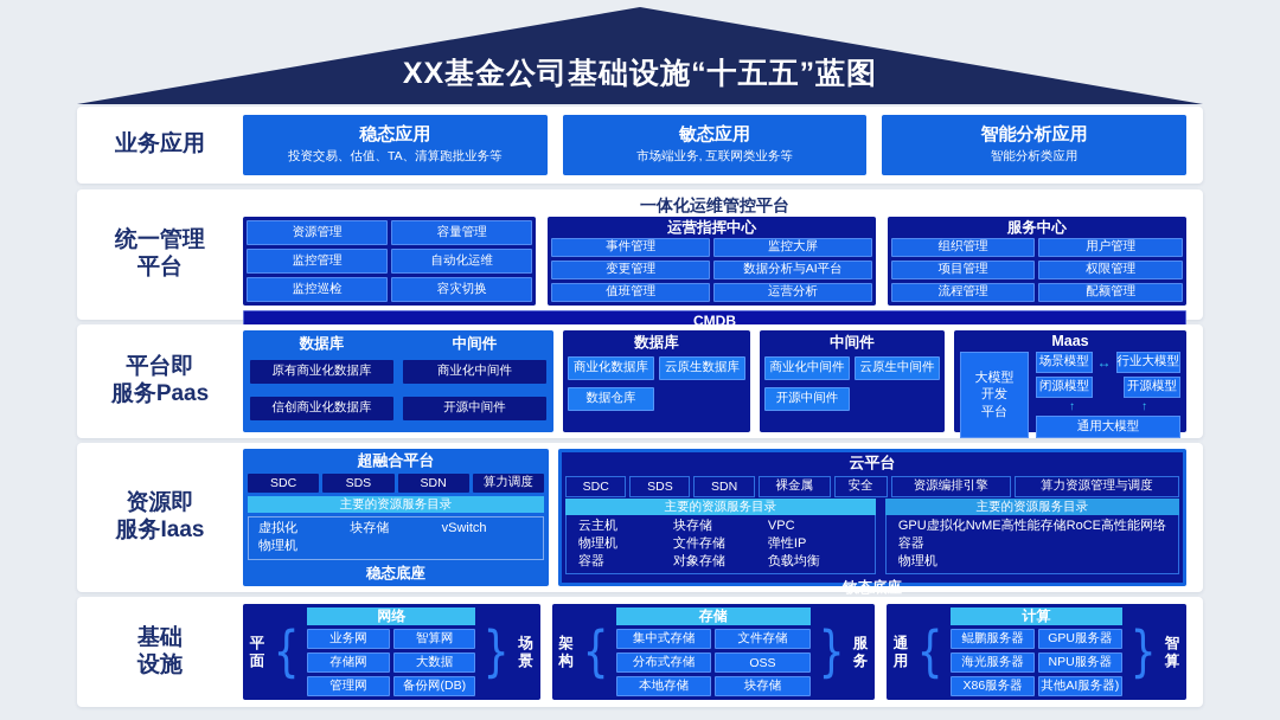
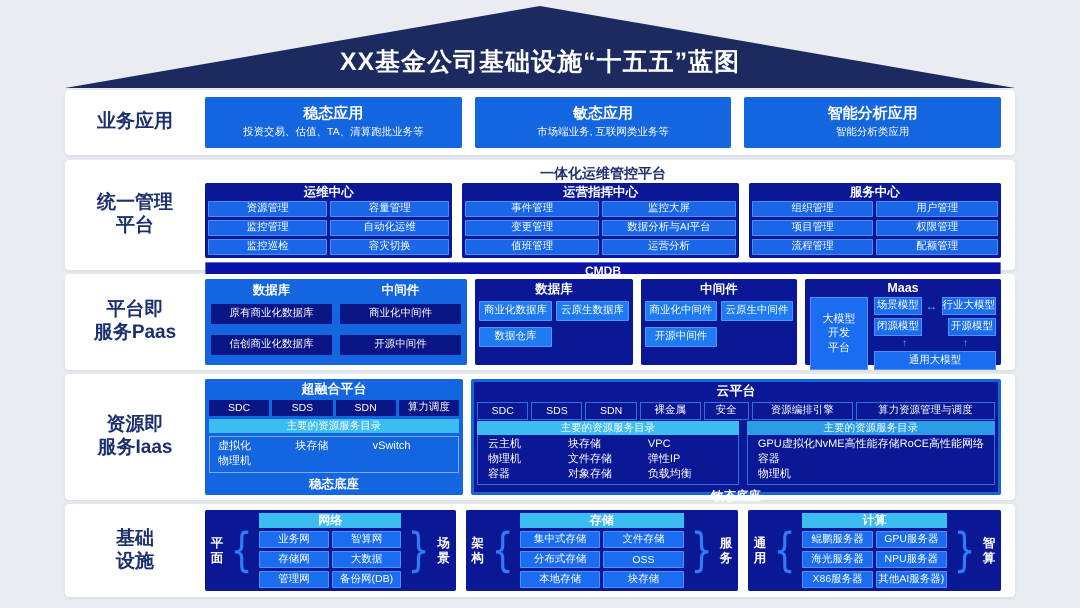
  XX基金公司基础设施“十五五”蓝图
  业务应用
  稳态应用
  投资交易、估值、TA、清算跑批业务等
  敏态应用
  市场端业务, 互联网类业务等
  智能分析应用
  智能分析类应用
  统一管理
  平台
  一体化运维管控平台
+ 运维中心
  资源管理
  容量管理
  监控管理
  自动化运维
  监控巡检
  容灾切换
  运营指挥中心
  事件管理
  监控大屏
  变更管理
  数据分析与AI平台
  值班管理
  运营分析
  服务中心
  组织管理
  用户管理
  项目管理
  权限管理
  流程管理
  配额管理
  CMDB
  平台即
  服务Paas
  数据库
  原有商业化数据库
  信创商业化数据库
  中间件
  商业化中间件
  开源中间件
  数据库
  商业化数据库
  云原生数据库
  数据仓库
  中间件
  商业化中间件
  云原生中间件
  开源中间件
  Maas
  大模型
  开发
  平台
  场景模型
  ↔
  行业大模型
  闭源模型
  开源模型
  ↑
  ↑
  通用大模型
  资源即
  服务Iaas
  超融合平台
  SDC
  SDS
  SDN
  算力调度
  主要的资源服务目录
  虚拟化
  块存储
  vSwitch
  物理机
  稳态底座
  云平台
  SDC
  SDS
  SDN
  裸金属
  安全
  资源编排引擎
  算力资源管理与调度
  主要的资源服务目录
  云主机
  块存储
  VPC
  物理机
  文件存储
  弹性IP
  容器
  对象存储
  负载均衡
  主要的资源服务目录
  GPU虚拟化
  NvME高性能存储
  RoCE高性能网络
  容器
  物理机
  敏态底座
  基础
  设施
  平面
  {
  网络
  业务网
  智算网
  存储网
  大数据
  管理网
  备份网(DB)
  }
  场景
  架构
  {
  存储
  集中式存储
  文件存储
  分布式存储
  OSS
  本地存储
  块存储
  }
  服务
  通用
  {
  计算
  鲲鹏服务器
  GPU服务器
  海光服务器
  NPU服务器
  X86服务器
  其他AI服务器)
  }
  智算
